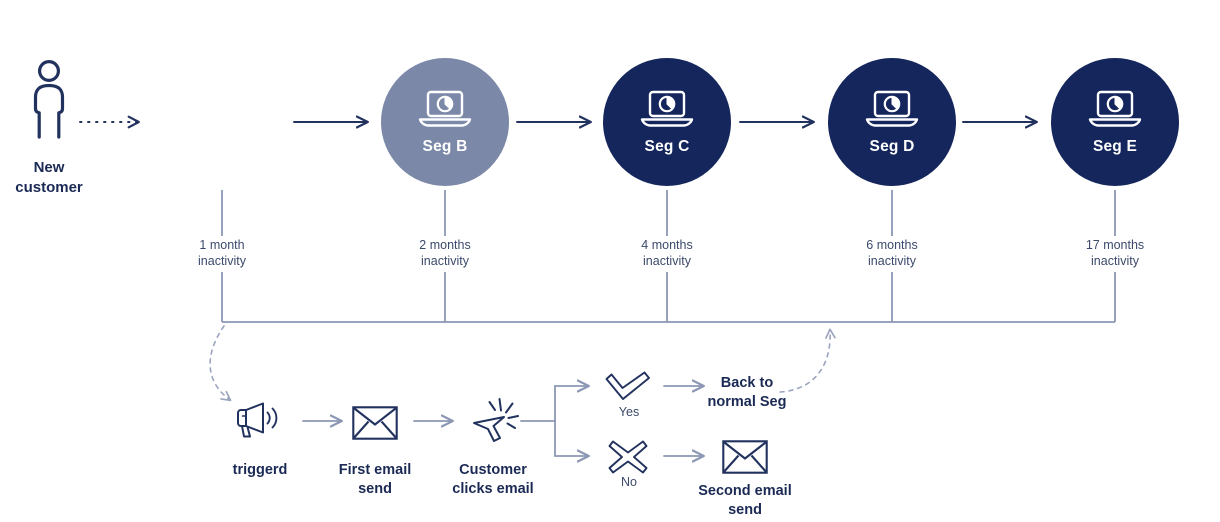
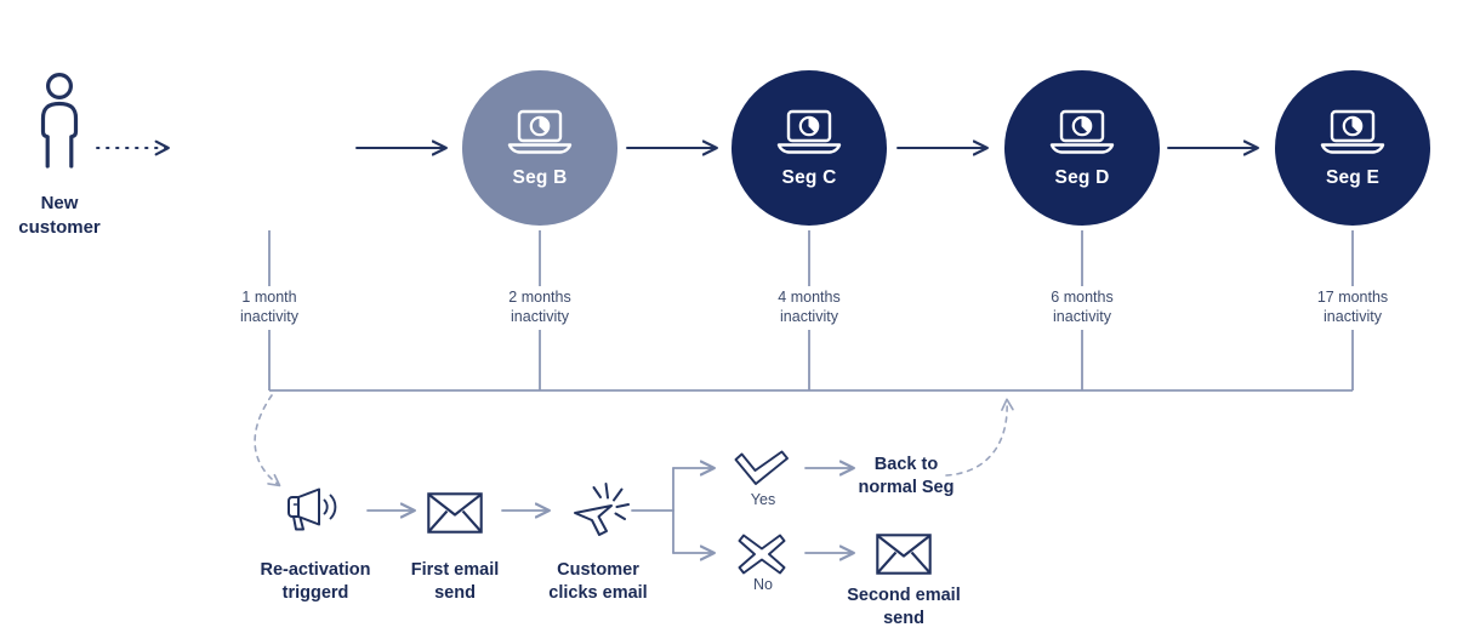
  New
  customer
  Seg B
  Seg C
  Seg D
  Seg E
  1 month
  inactivity
  2 months
  inactivity
  4 months
  inactivity
  6 months
  inactivity
  17 months
  inactivity
+ Re-activation
  triggerd
  First email
  send
  Customer
  clicks email
  Yes
  Back to
  normal Seg
  No
  Second email
  send
